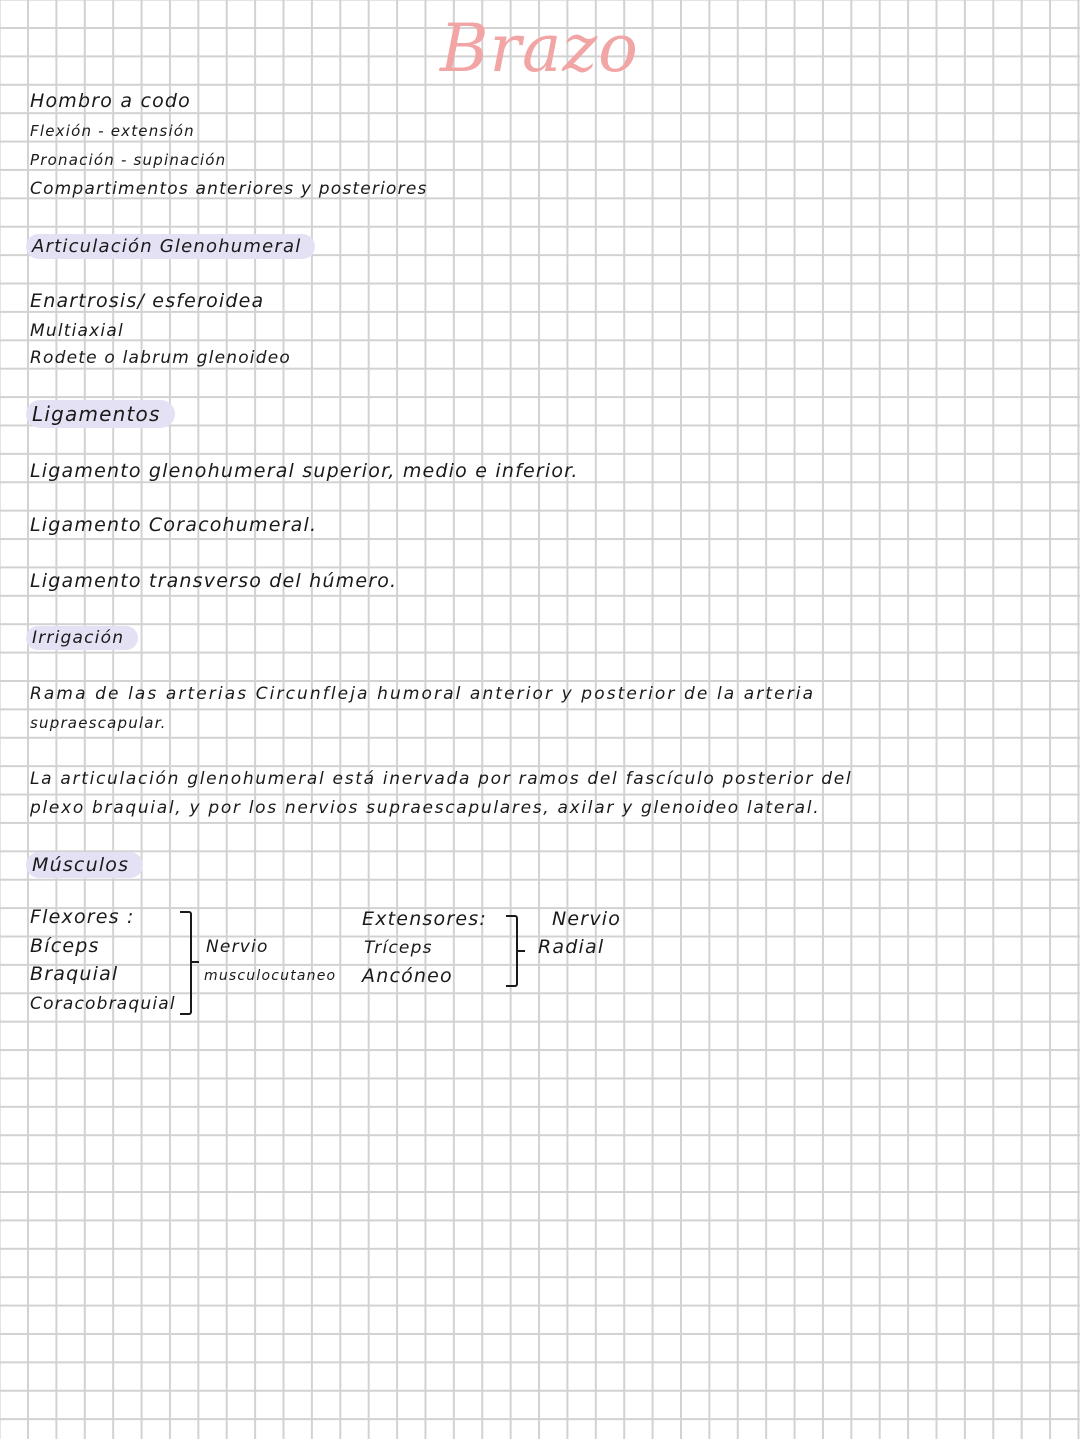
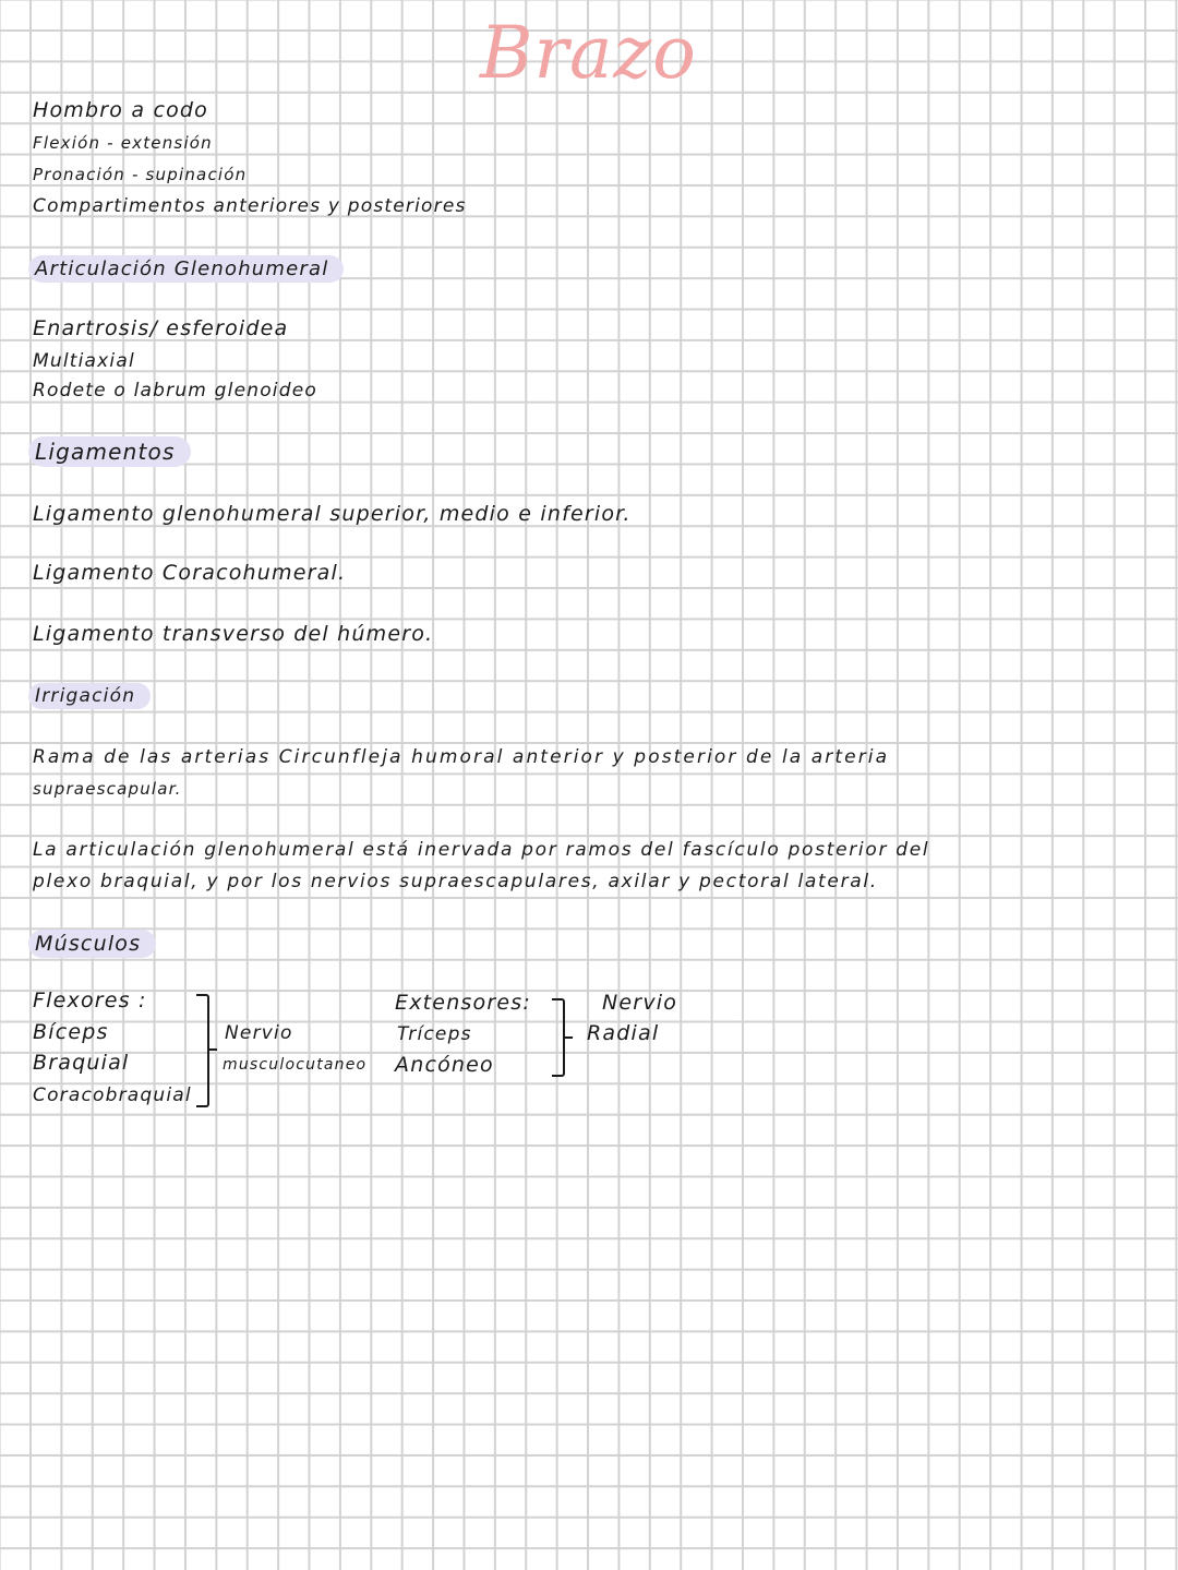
  Brazo
  Hombro a codo
  Flexión - extensión
  Pronación - supinación
  Compartimentos anteriores y posteriores
  Articulación Glenohumeral
  Enartrosis/ esferoidea
  Multiaxial
  Rodete o labrum glenoideo
  Ligamentos
  Ligamento glenohumeral superior, medio e inferior.
  Ligamento Coracohumeral.
  Ligamento transverso del húmero.
  Irrigación
  Rama de las arterias Circunfleja humoral anterior y posterior de la arteria
  supraescapular.
  La articulación glenohumeral está inervada por ramos del fascículo posterior del
- plexo braquial, y por los nervios supraescapulares, axilar y glenoideo lateral.
+ plexo braquial, y por los nervios supraescapulares, axilar y pectoral lateral.
  Músculos
  Flexores :
  Bíceps
  Braquial
  Coracobraquial
  Nervio
  musculocutaneo
  Extensores:
  Tríceps
  Ancóneo
  Nervio
  Radial
